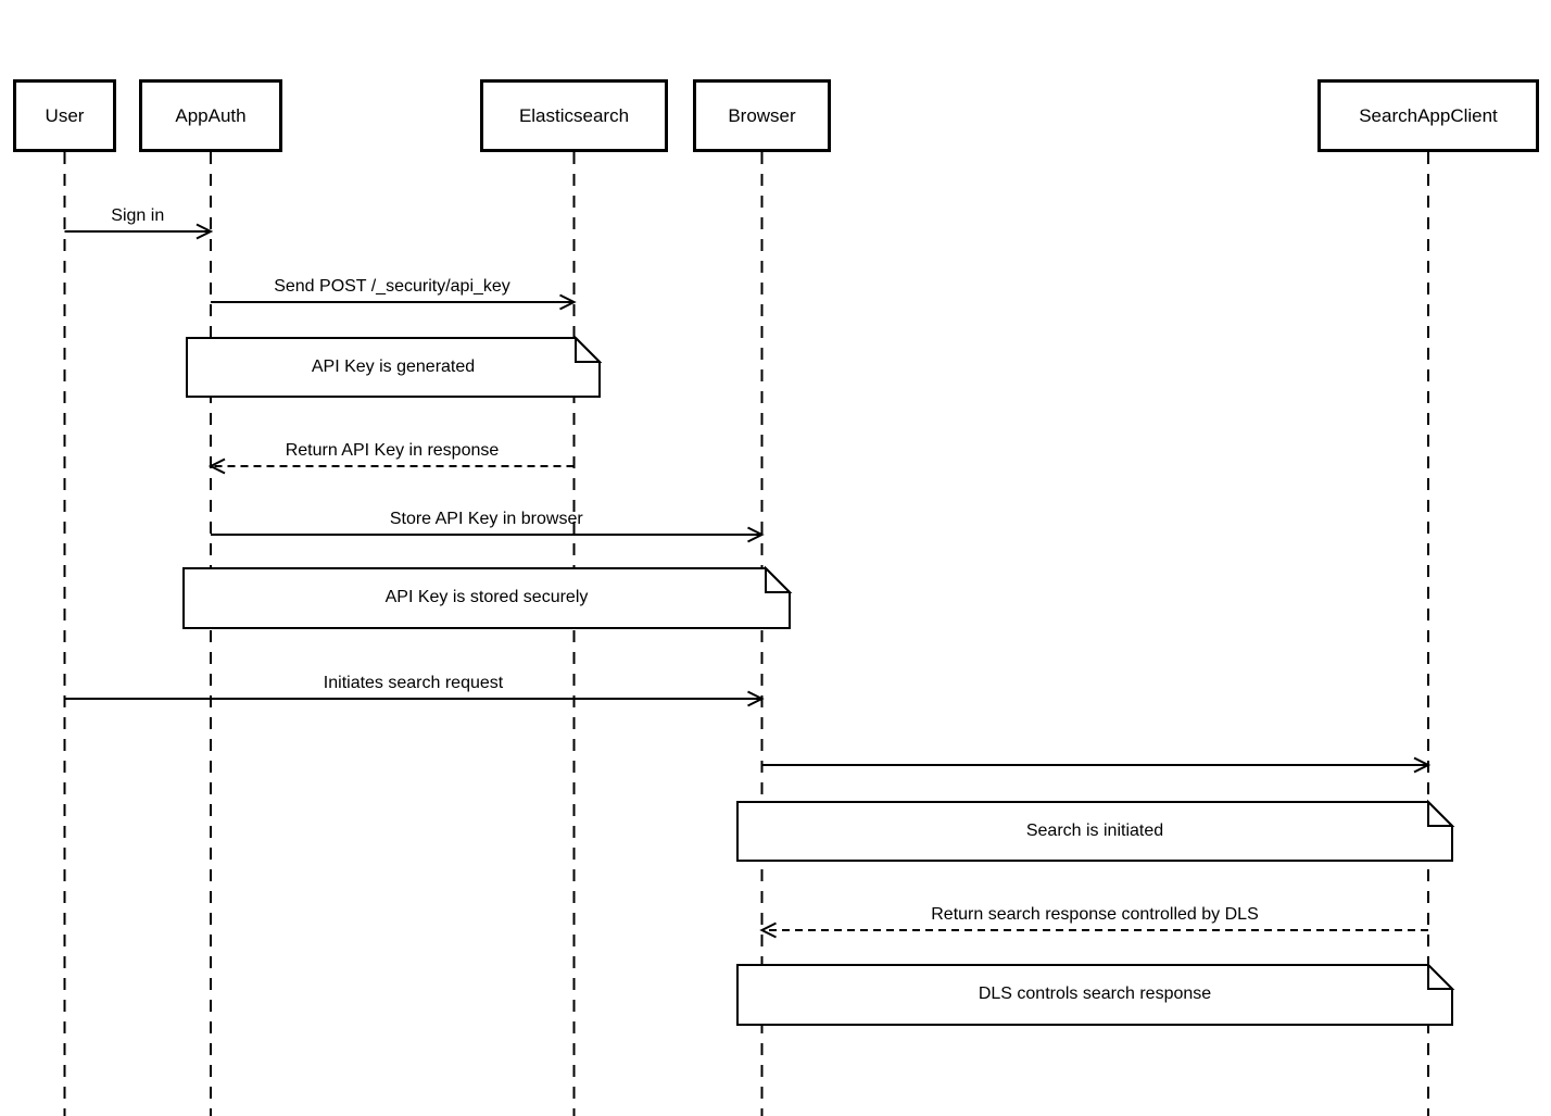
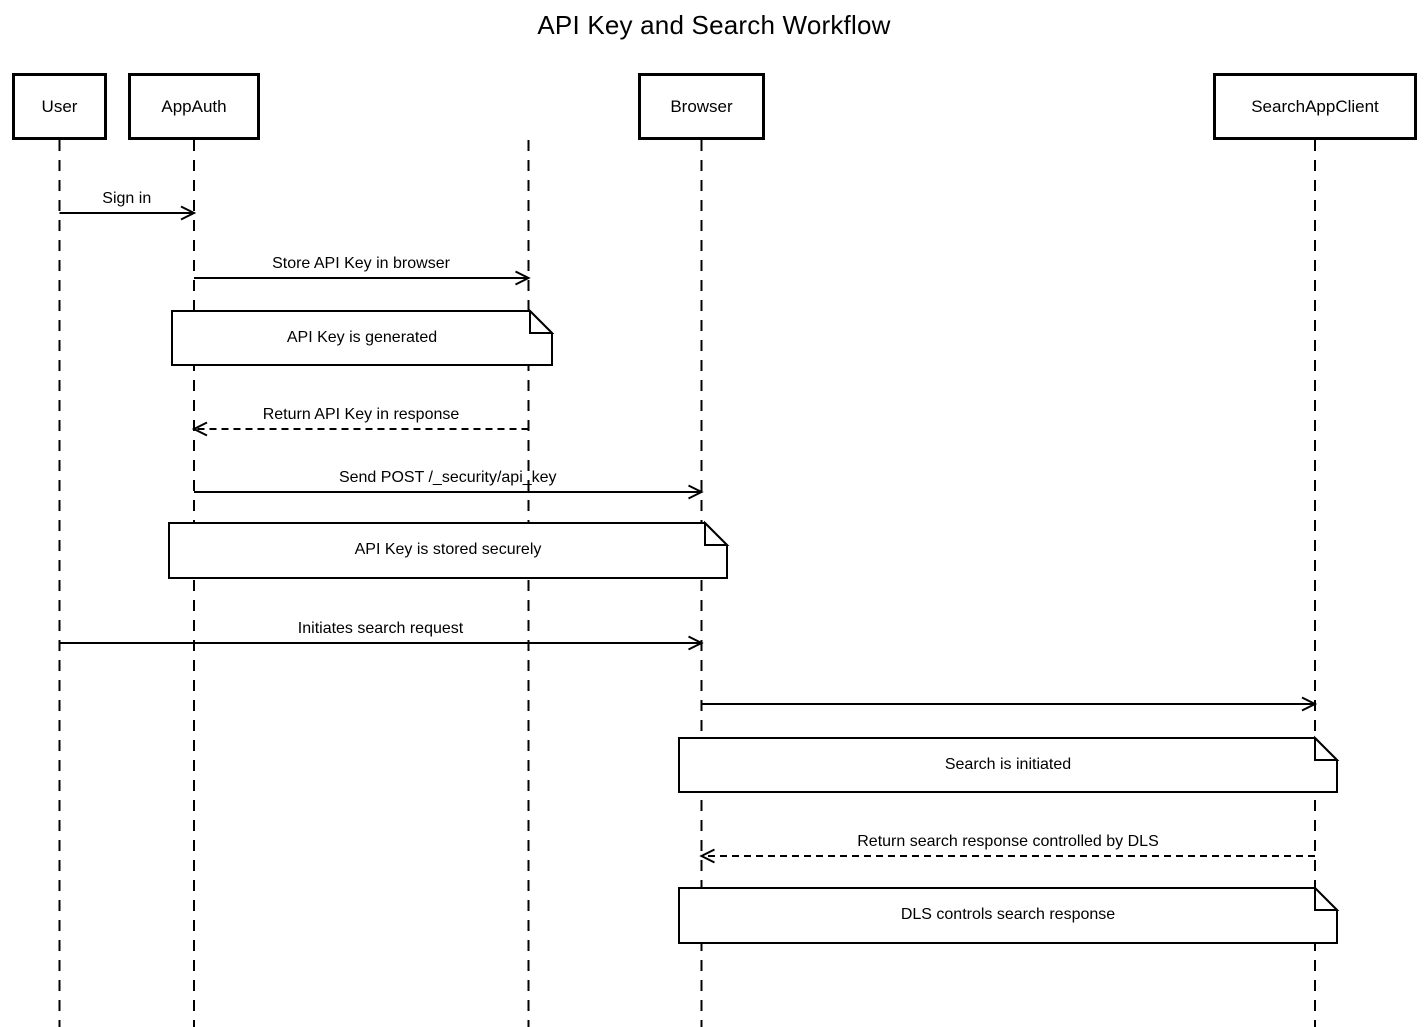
+ API Key and Search Workflow
  User
  AppAuth
- Elasticsearch
  Browser
  SearchAppClient
  Sign in
- Send POST /_security/api_key
+ Store API Key in browser
  Return API Key in response
- Store API Key in browser
+ Send POST /_security/api_key
  Initiates search request
  Return search response controlled by DLS
  API Key is generated
  API Key is stored securely
  Search is initiated
  DLS controls search response
